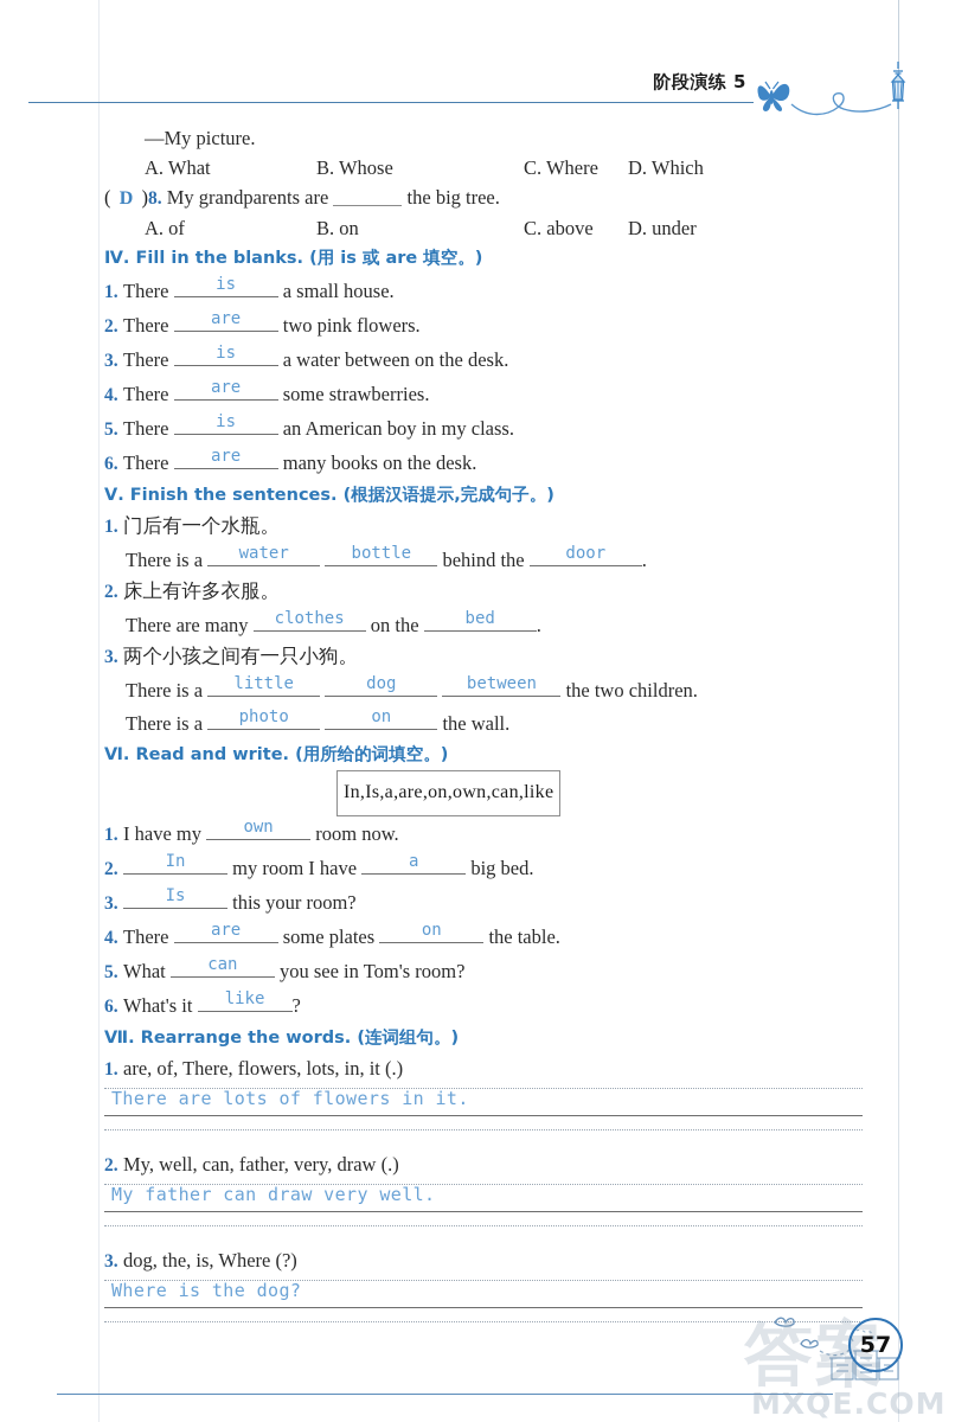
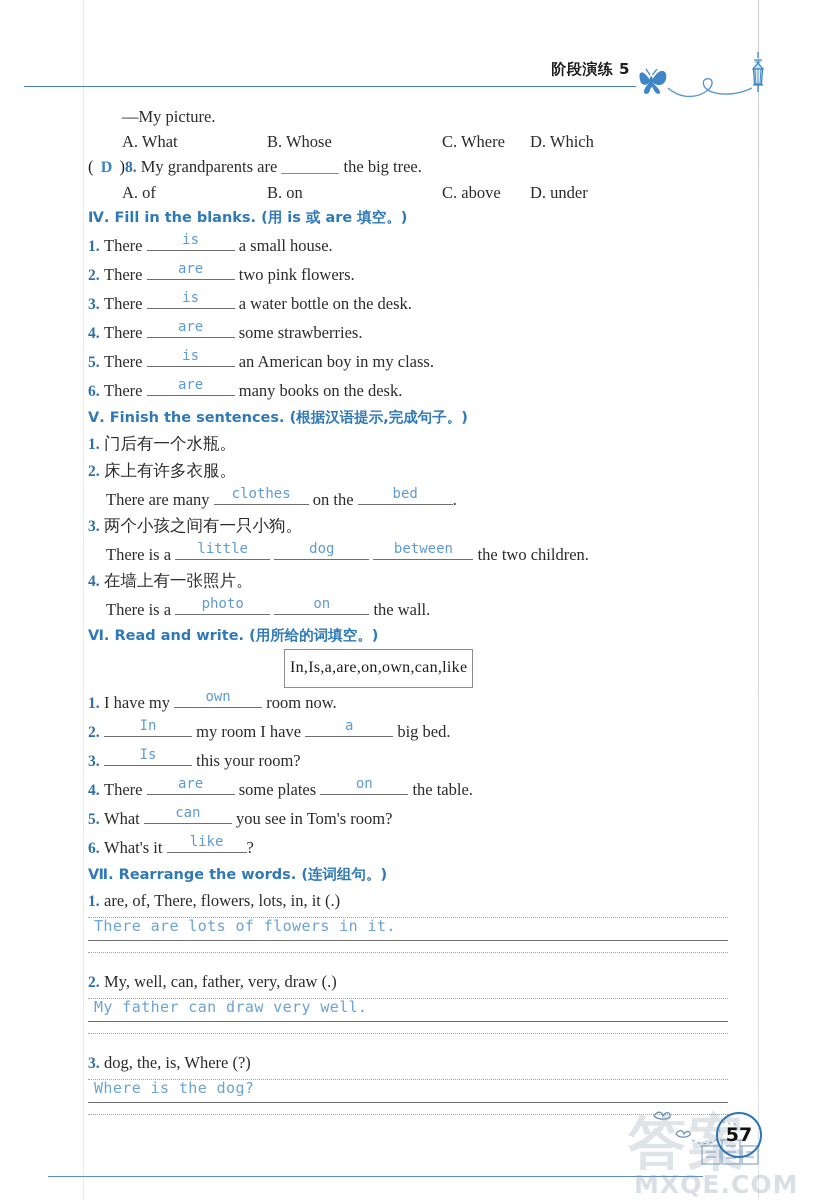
  阶段演练 5
  —My picture.
  A. What B. Whose C. Where D. Which
  ( D )8. My grandparents are the big tree.
  A. of B. on C. above D. under
  Ⅳ. Fill in the blanks. (用 is 或 are 填空。)
  1. There is a small house.
  2. There are two pink flowers.
- 3. There is a water between on the desk.
+ 3. There is a water bottle on the desk.
  4. There are some strawberries.
  5. There is an American boy in my class.
  6. There are many books on the desk.
  Ⅴ. Finish the sentences. (根据汉语提示,完成句子。)
  1. 门后有一个水瓶。
- There is a water bottle behind the door .
  2. 床上有许多衣服。
  There are many clothes on the bed .
  3. 两个小孩之间有一只小狗。
  There is a little dog between the two children.
+ 4. 在墙上有一张照片。
  There is a photo on the wall.
  Ⅵ. Read and write. (用所给的词填空。)
  In,Is,a,are,on,own,can,like
  1. I have my own room now.
  2. In my room I have a big bed.
  3. Is this your room?
  4. There are some plates on the table.
  5. What can you see in Tom's room?
  6. What's it like ?
  Ⅶ. Rearrange the words. (连词组句。)
  1. are, of, There, flowers, lots, in, it (.)
  There are lots of flowers in it.
  2. My, well, can, father, very, draw (.)
  My father can draw very well.
  3. dog, the, is, Where (?)
  Where is the dog?
  答案
  MXQE.COM
  57
